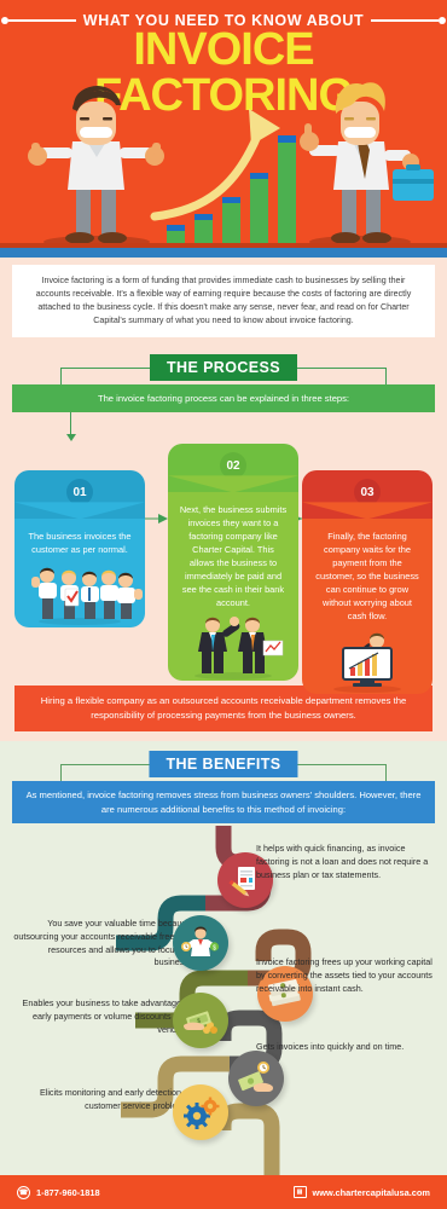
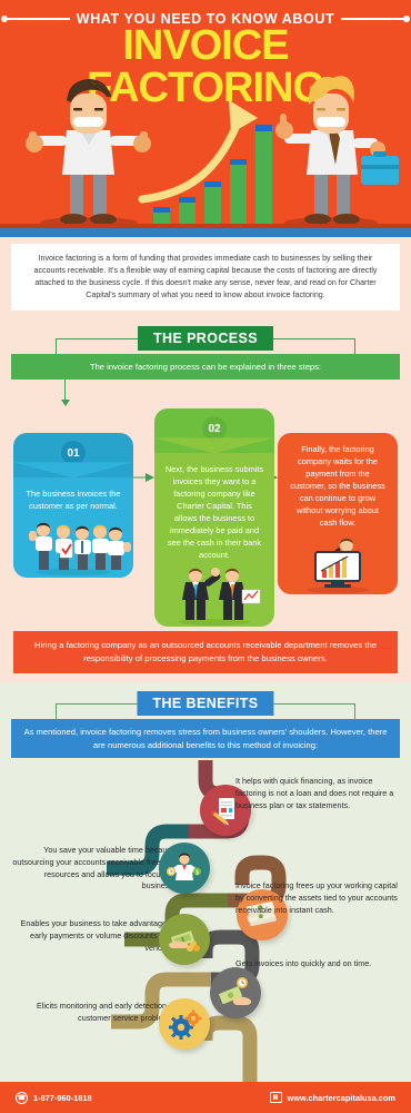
  WHAT YOU NEED TO KNOW ABOUT
  INVOICE ACTORING
- Invoice factoring is a form of funding that provides immediate cash to businesses by selling their accounts receivable. It's a flexible way of earning require because the costs of factoring are directly attached to the business cycle. If this doesn't make any sense, never fear, and read on for Charter Capital's summary of what you need to know about invoice factoring.
+ Invoice factoring is a form of funding that provides immediate cash to businesses by selling their accounts receivable. It's a flexible way of earning capital because the costs of factoring are directly attached to the business cycle. If this doesn't make any sense, never fear, and read on for Charter Capital's summary of what you need to know about invoice factoring.
  THE PROCESS
  The invoice factoring process can be explained in three steps:
  01
  The business invoices the customer as per normal.
  02
  Next, the business submits invoices they want to a factoring company like Charter Capital. This allows the business to immediately be paid and see the cash in their bank account.
- 03
  Finally, the factoring company waits for the payment from the customer, so the business can continue to grow without worrying about cash flow.
- Hiring a flexible company as an outsourced accounts receivable department removes the responsibility of processing payments from the business owners.
+ Hiring a factoring company as an outsourced accounts receivable department removes the responsibility of processing payments from the business owners.
  THE BENEFITS
  As mentioned, invoice factoring removes stress from business owners' shoulders. However, there are numerous additional benefits to this method of invoicing:
  It helps with quick financing, as invoice factoring is not a loan and does not require a business plan or tax statements.
  You save your valuable time beca outsourcing your accounts receivable free resources and allows you to focu busine
  Invoice factoring frees up your working capital by converting the assets tied to your accounts receivable into instant cash.
  Enables your business to take advantag early payments or volume discounts ven
  Gets invoices into quickly and on time.
  Elicits monitoring and early detection customer service probl
  1-877-960-1818
  www.chartercapitalusa.com
